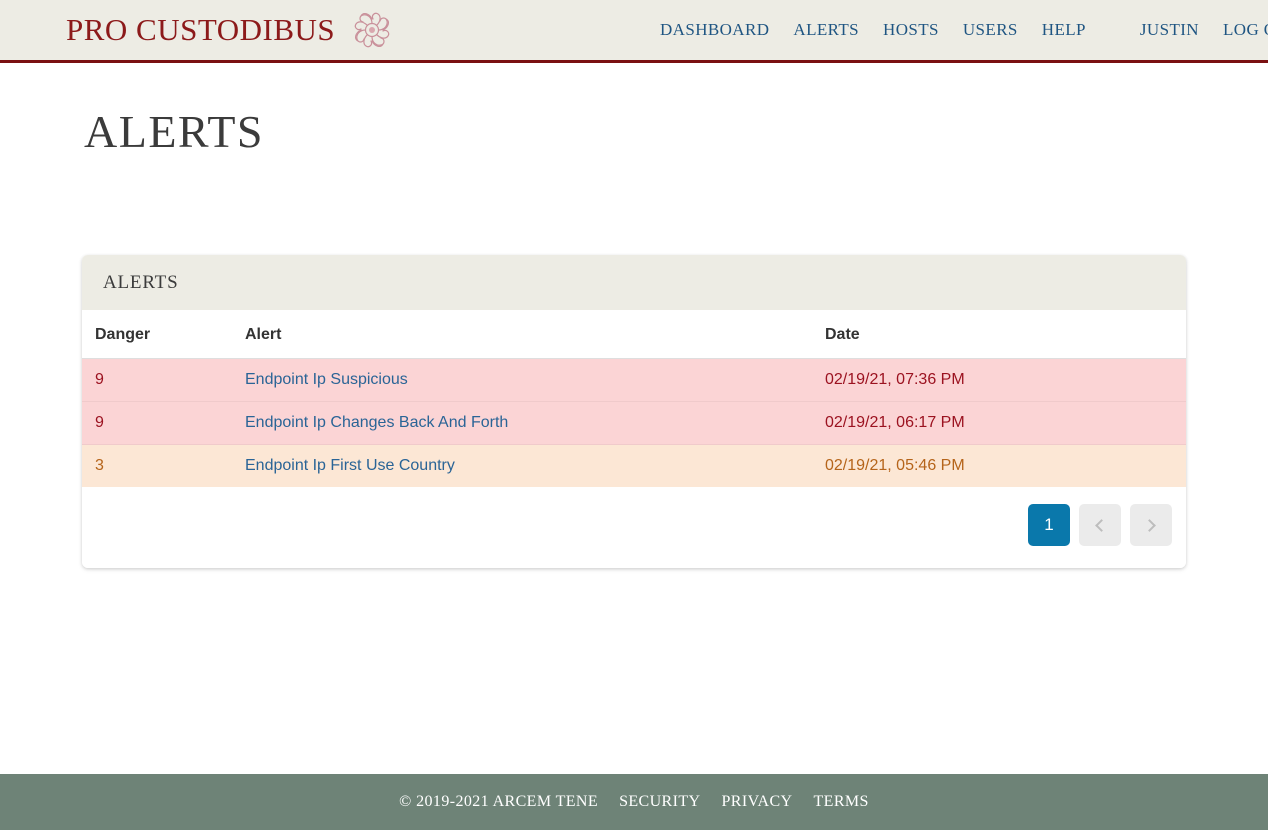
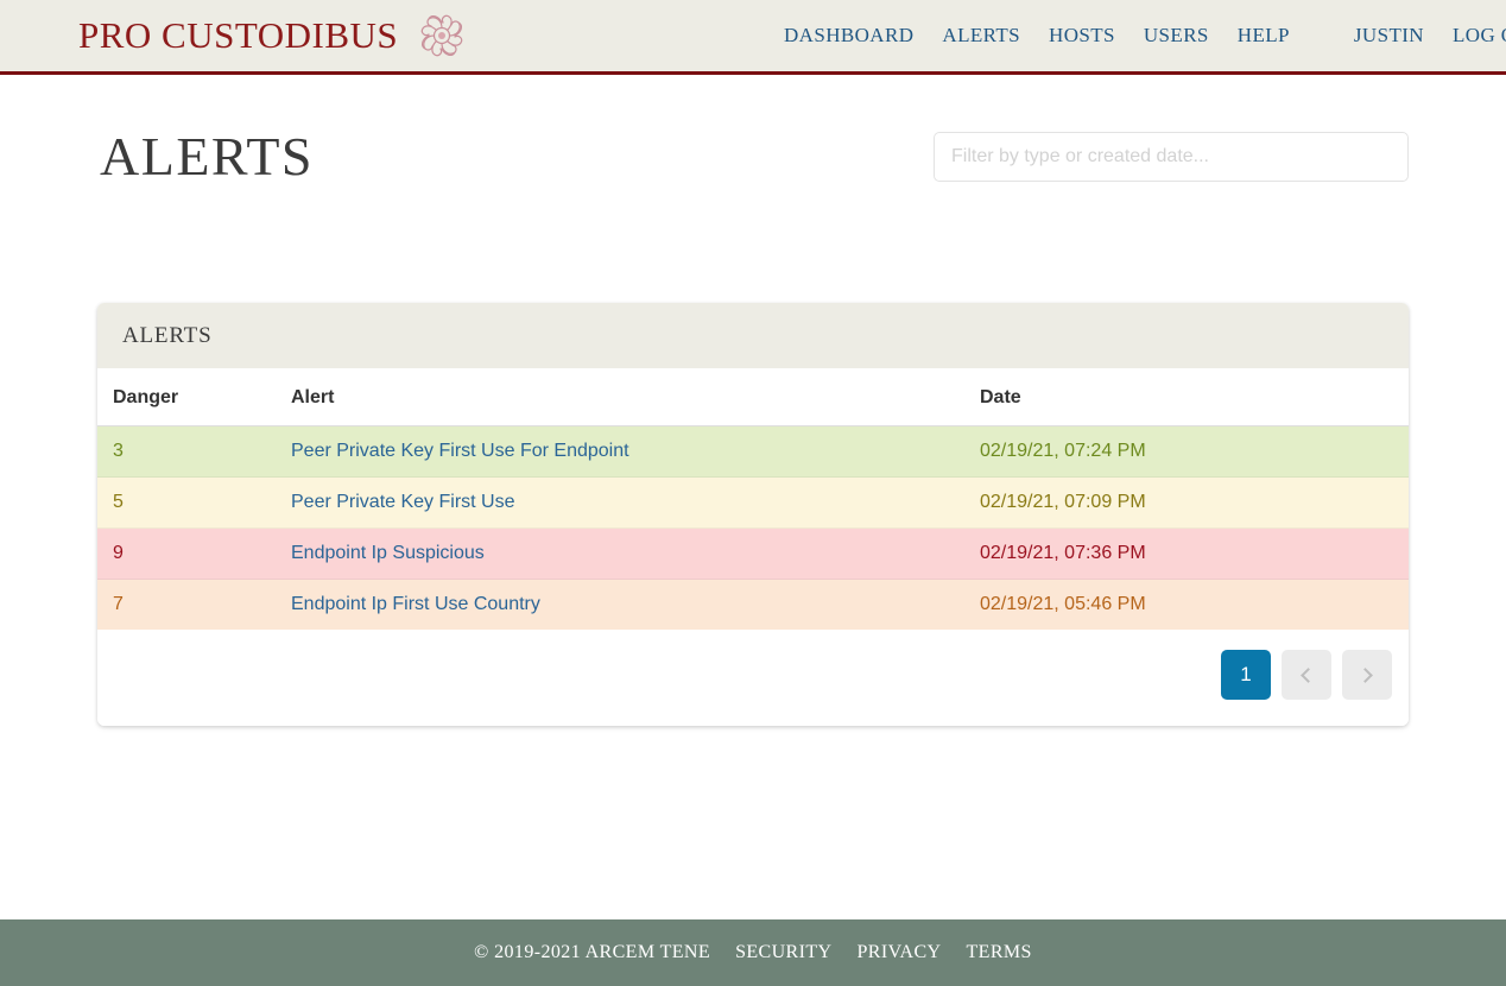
  PRO CUSTODIBUS
  DASHBOARD
  ALERTS
  HOSTS
  USERS
  HELP
  JUSTIN
  ALERTS
+ Filter by type or created date...
  ALERTS
  Danger	Alert	Date
+ 3	Peer Private Key First Use For Endpoint	02/19/21, 07:24 PM
+ 5	Peer Private Key First Use	02/19/21, 07:09 PM
  9	Endpoint Ip Suspicious	02/19/21, 07:36 PM
- 9	Endpoint Ip Changes Back And Forth	02/19/21, 06:17 PM
- 3	Endpoint Ip First Use Country	02/19/21, 05:46 PM
+ 7	Endpoint Ip First Use Country	02/19/21, 05:46 PM
  1
  © 2019-2021 ARCEM TENE
  SECURITY
  PRIVACY
  TERMS
